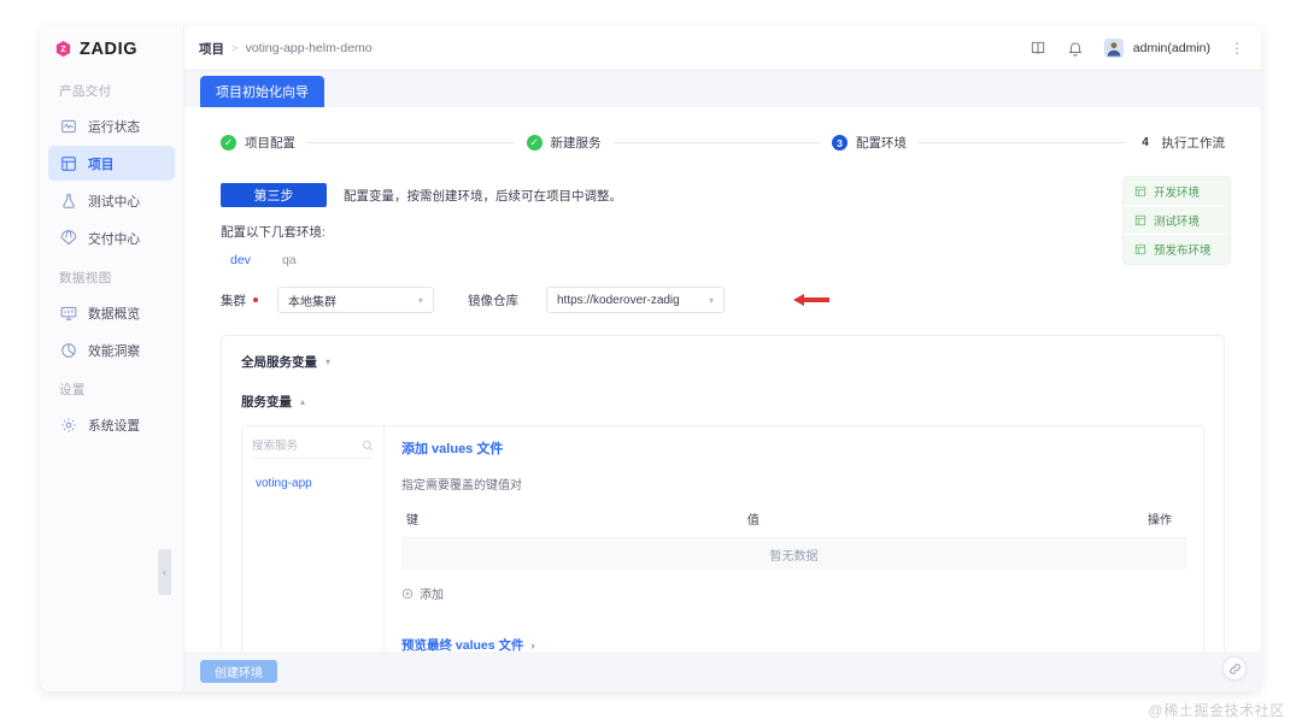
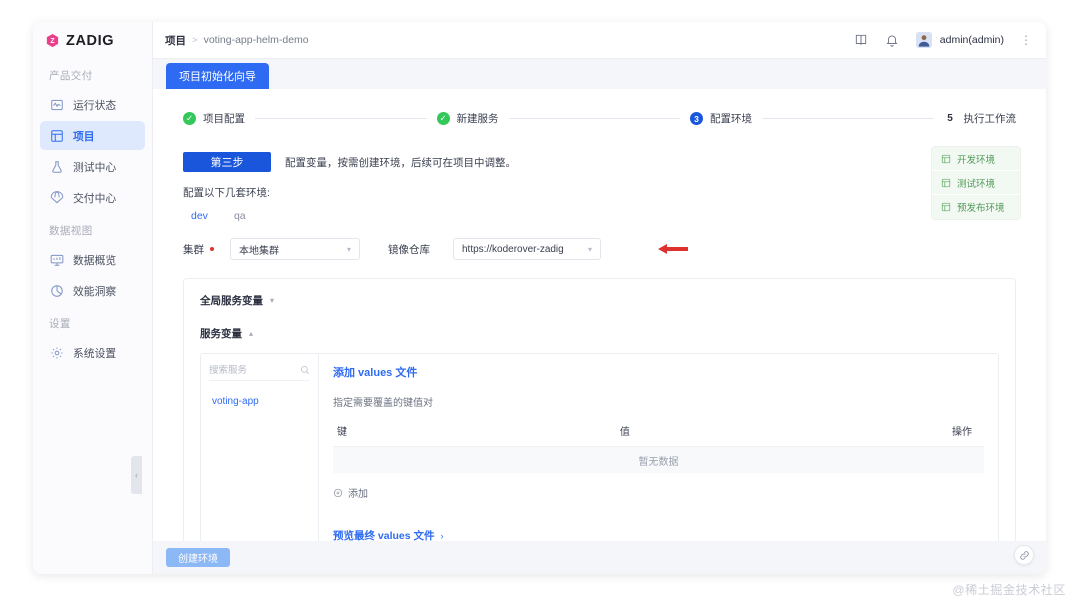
  ZADIG
  产品交付
  运行状态
  项目
  测试中心
  交付中心
  数据视图
  数据概览
  效能洞察
  设置
  系统设置
  ‹
  项目
  >
  voting-app-helm-demo
  admin(admin)
  ⋮
  项目初始化向导
  ✓
  项目配置
  ✓
  新建服务
  3
  配置环境
- 4
+ 5
  执行工作流
  开发环境
  测试环境
  预发布环境
  第三步
  配置变量，按需创建环境，后续可在项目中调整。
  配置以下几套环境:
  dev
  qa
  集群
  本地集群
  ▾
  镜像仓库
  https://koderover-zadig
  ▾
  全局服务变量
  ▾
  服务变量
  ▴
  搜索服务
  voting-app
  添加 values 文件
  指定需要覆盖的键值对
  键
  值
  操作
  暂无数据
  添加
  预览最终 values 文件
  ›
  创建环境
  @稀土掘金技术社区
